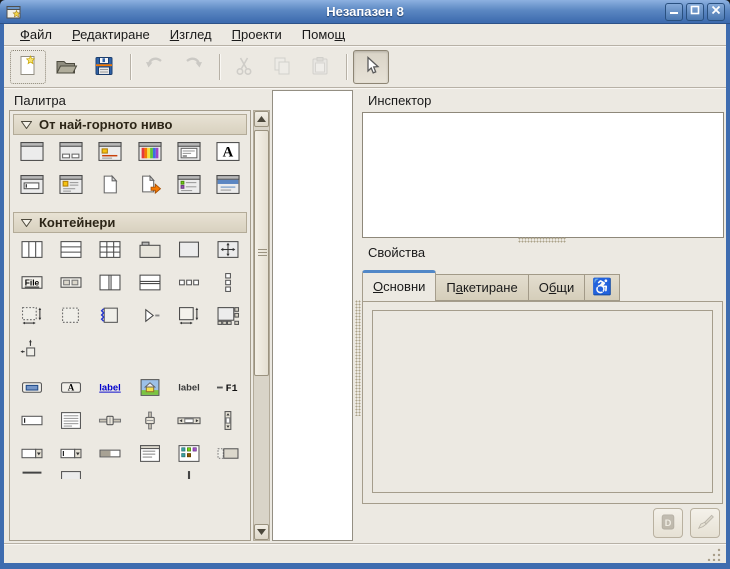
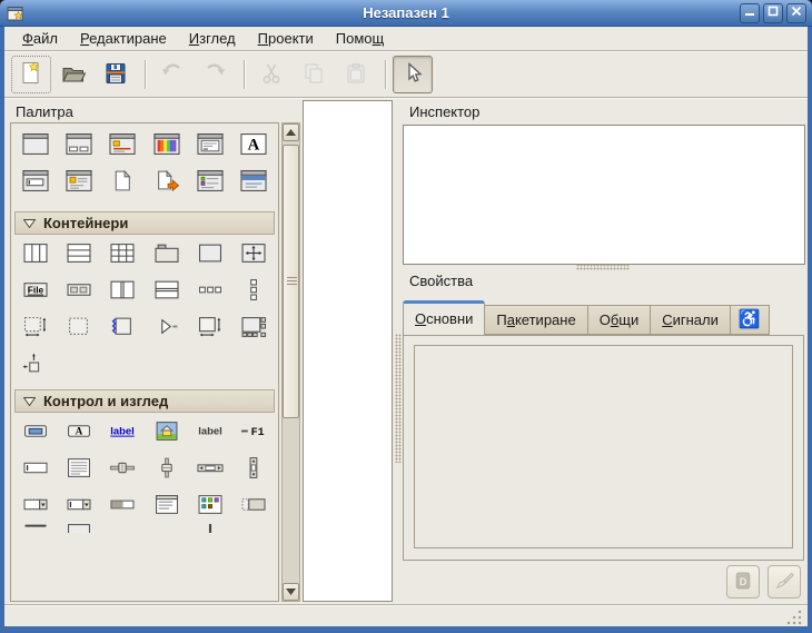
- Незапазен 8
+ Незапазен 1
  Файл
  Редактиране
  Изглед
  Проекти
  Помощ
  Палитра
- От най-горното ниво
  A
  Контейнери
  File
+ Контрол и изглед
  A
  label
  label
  F1
  Инспектор
  Свойства
  О
  сновни
  П
  а
  кетиране
  О
  б
  щи
+ С
+ игнали
  ♿
  D
